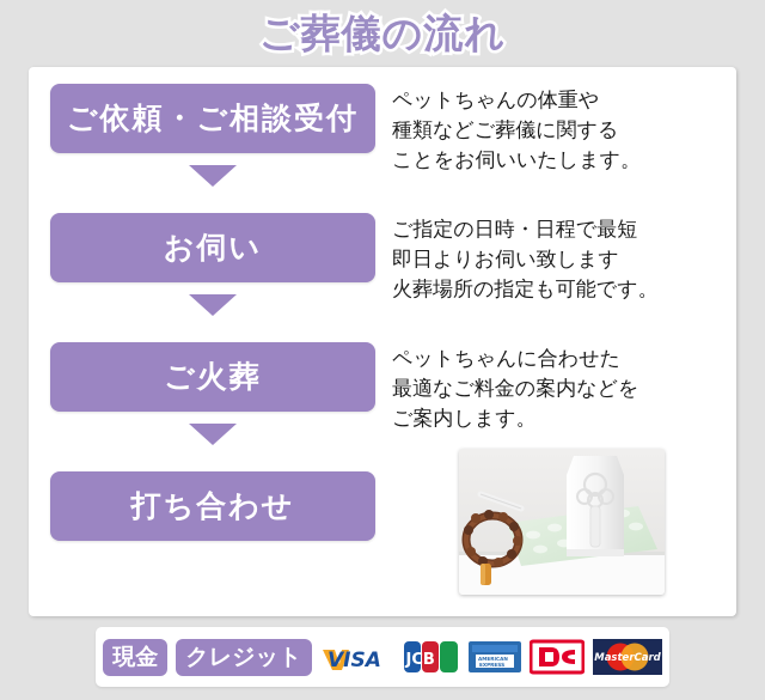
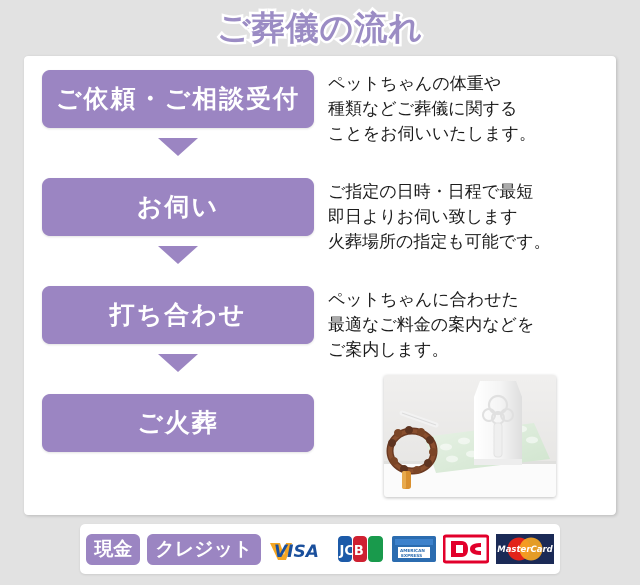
  ご葬儀の流れ
  ご依頼・ご相談受付
  ペットちゃんの体重や
  種類などご葬儀に関する
  ことをお伺いいたします。
  お伺い
  ご指定の日時・日程で最短
  即日よりお伺い致します
  火葬場所の指定も可能です。
- ご火葬
+ 打ち合わせ
  ペットちゃんに合わせた
  最適なご料金の案内などを
  ご案内します。
- 打ち合わせ
+ ご火葬
  現金
  クレジット
  VISA
  JCB
  MasterCard
